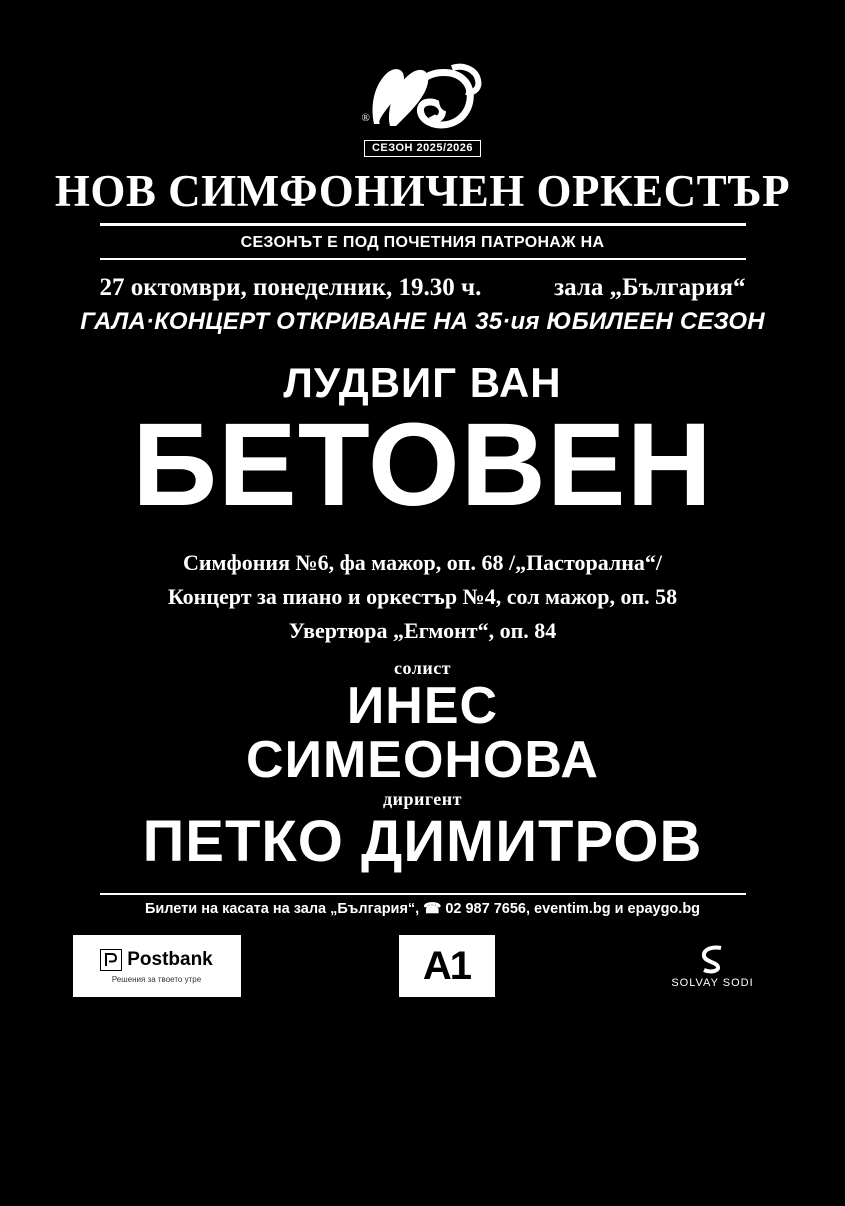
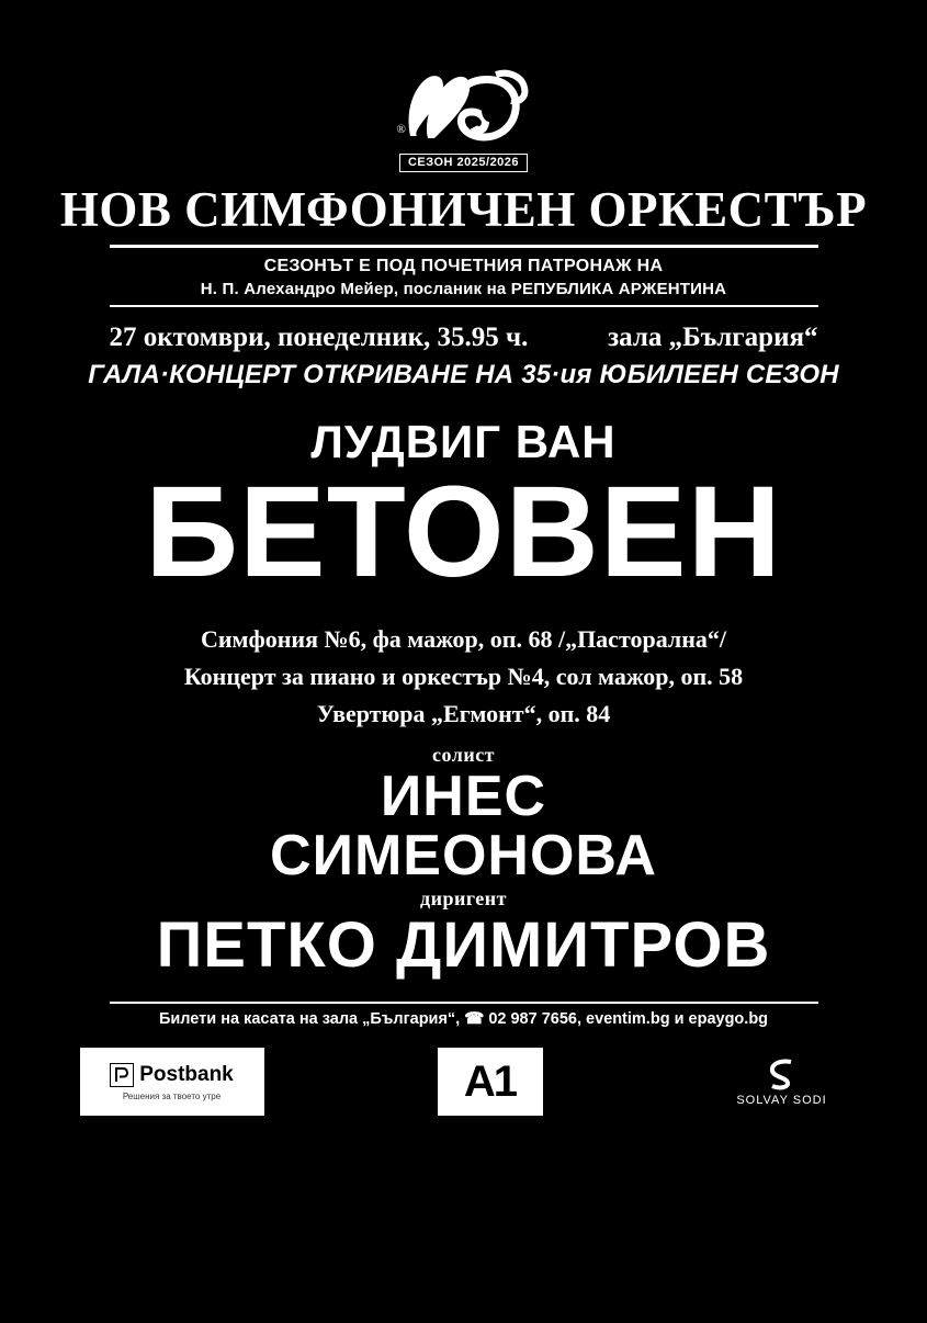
  ®
  СЕЗОН 2025/2026
  НОВ СИМФОНИЧЕН ОРКЕСТЪР
  СЕЗОНЪТ Е ПОД ПОЧЕТНИЯ ПАТРОНАЖ НА
+ Н. П. Алехандро Мейер, посланик на РЕПУБЛИКА АРЖЕНТИНА
- 27 октомври, понеделник, 19.30 ч.
+ 27 октомври, понеделник, 35.95 ч.
  зала „България“
  ГАЛА·КОНЦЕРТ ОТКРИВАНЕ НА 35·ия ЮБИЛЕЕН СЕЗОН
  ЛУДВИГ ВАН
  БЕТОВЕН
  Симфония №6, фа мажор, оп. 68 /„Пасторална“/
  Концерт за пиано и оркестър №4, сол мажор, оп. 58
  Увертюра „Егмонт“, оп. 84
  солист
  ИНЕС
  СИМЕОНОВА
  диригент
  ПЕТКО ДИМИТРОВ
  Билети на касата на зала „България“, ☎ 02 987 7656, eventim.bg и epaygo.bg
  Postbank
  Решения за твоето утре
  A1
  SOLVAY SODI
